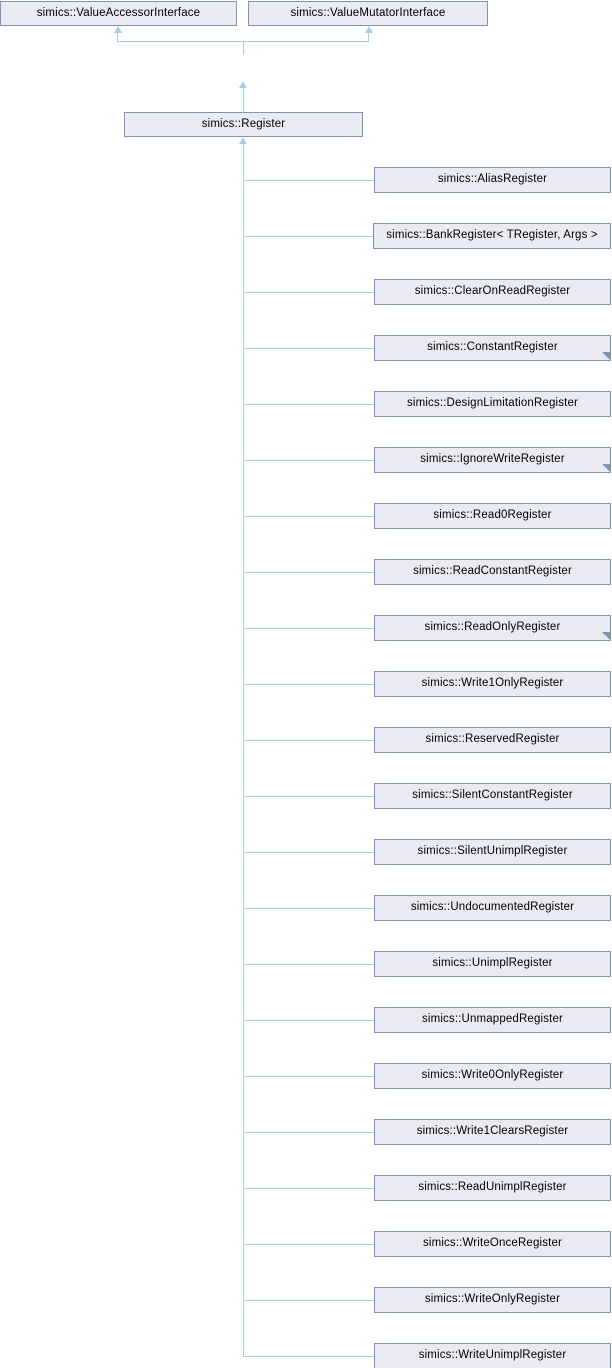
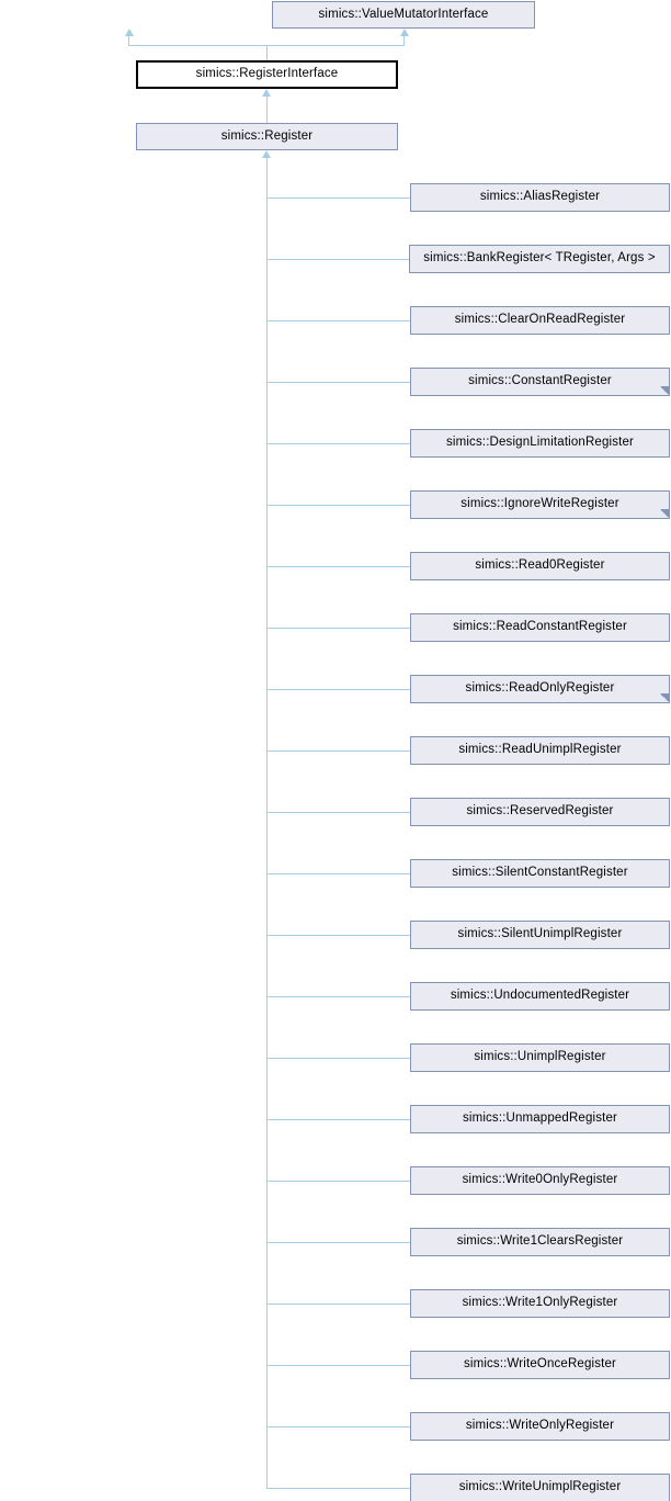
- simics::ValueAccessorInterface
  simics::ValueMutatorInterface
+ simics::RegisterInterface
  simics::Register
  simics::AliasRegister
  simics::BankRegister< TRegister, Args >
  simics::ClearOnReadRegister
  simics::ConstantRegister
  simics::DesignLimitationRegister
  simics::IgnoreWriteRegister
  simics::Read0Register
  simics::ReadConstantRegister
  simics::ReadOnlyRegister
- simics::Write1OnlyRegister
+ simics::ReadUnimplRegister
  simics::ReservedRegister
  simics::SilentConstantRegister
  simics::SilentUnimplRegister
  simics::UndocumentedRegister
  simics::UnimplRegister
  simics::UnmappedRegister
  simics::Write0OnlyRegister
  simics::Write1ClearsRegister
- simics::ReadUnimplRegister
+ simics::Write1OnlyRegister
  simics::WriteOnceRegister
  simics::WriteOnlyRegister
  simics::WriteUnimplRegister
